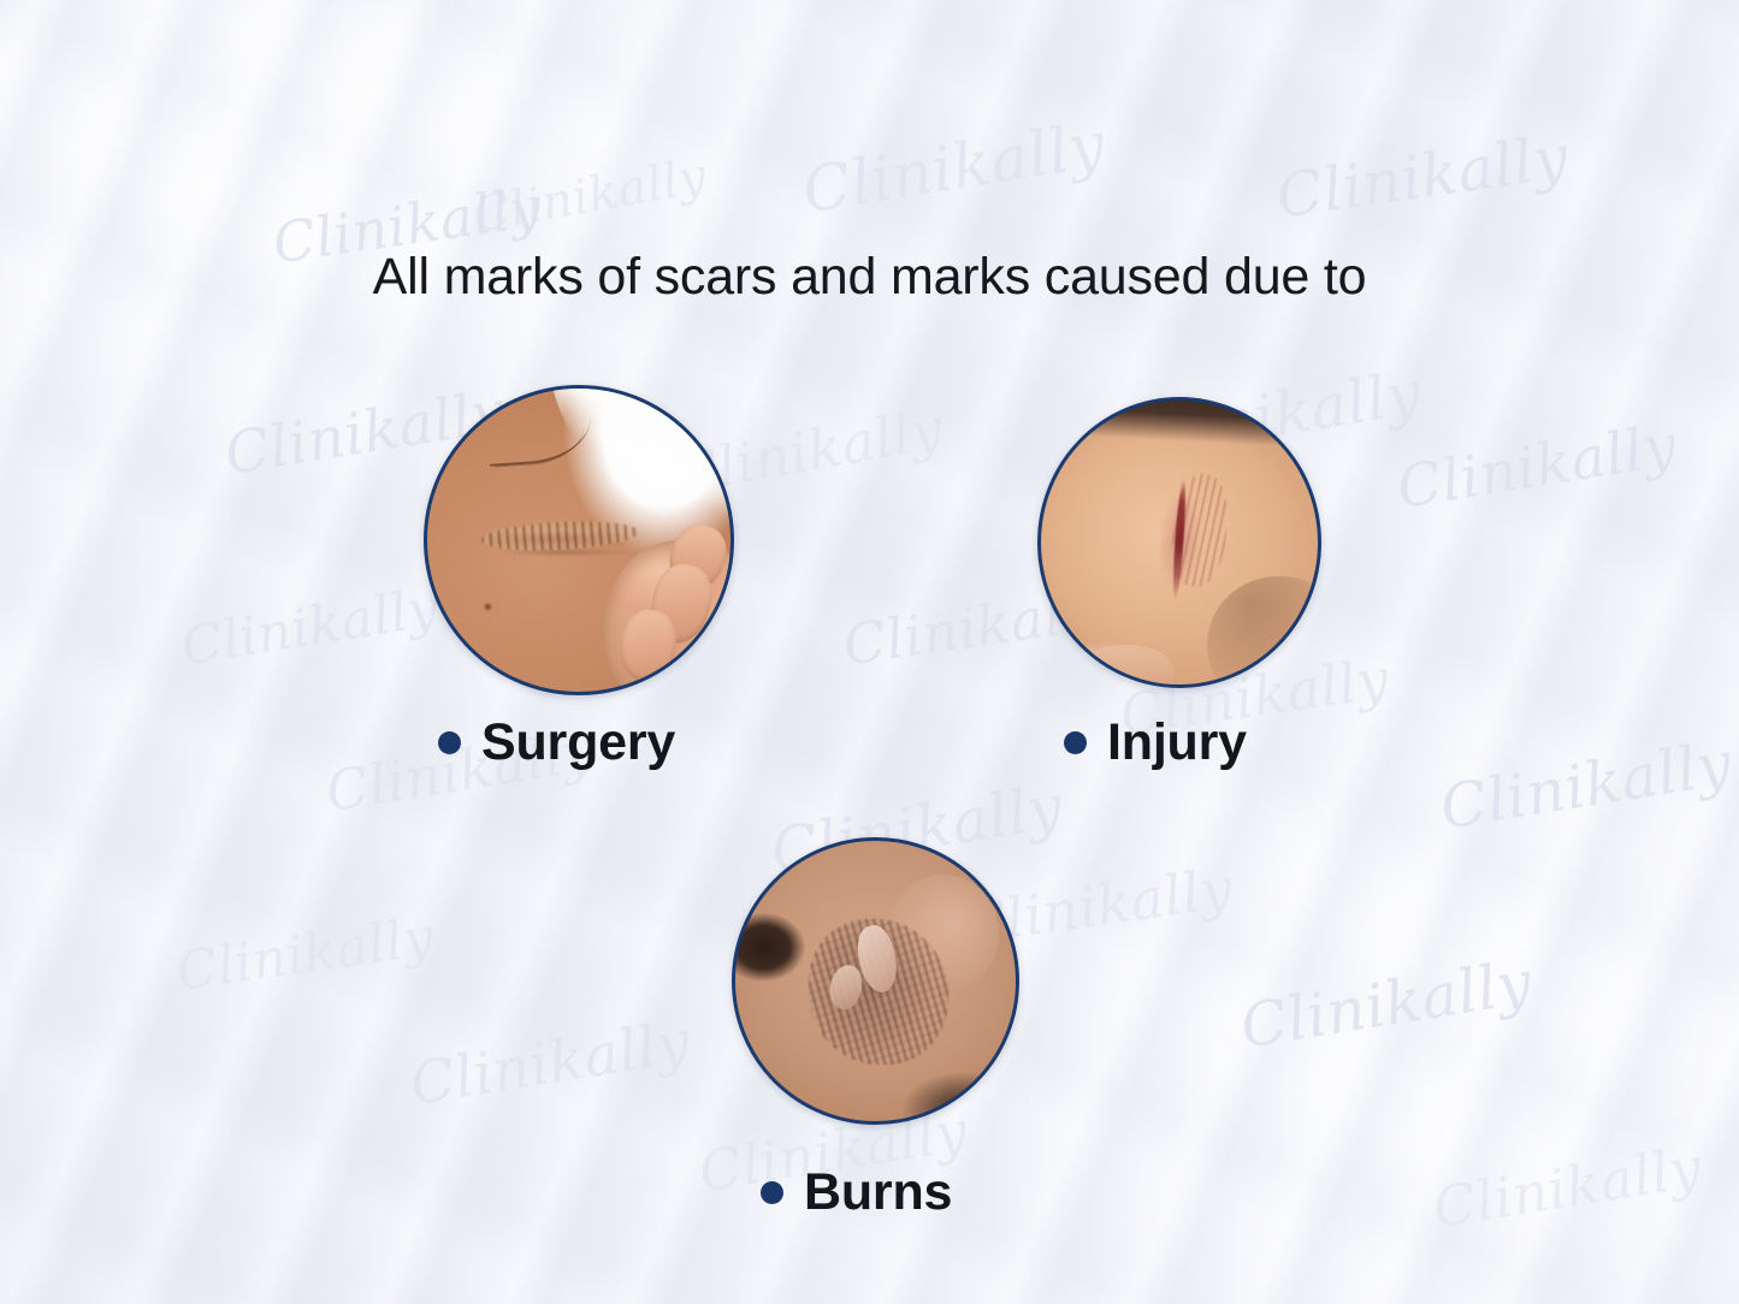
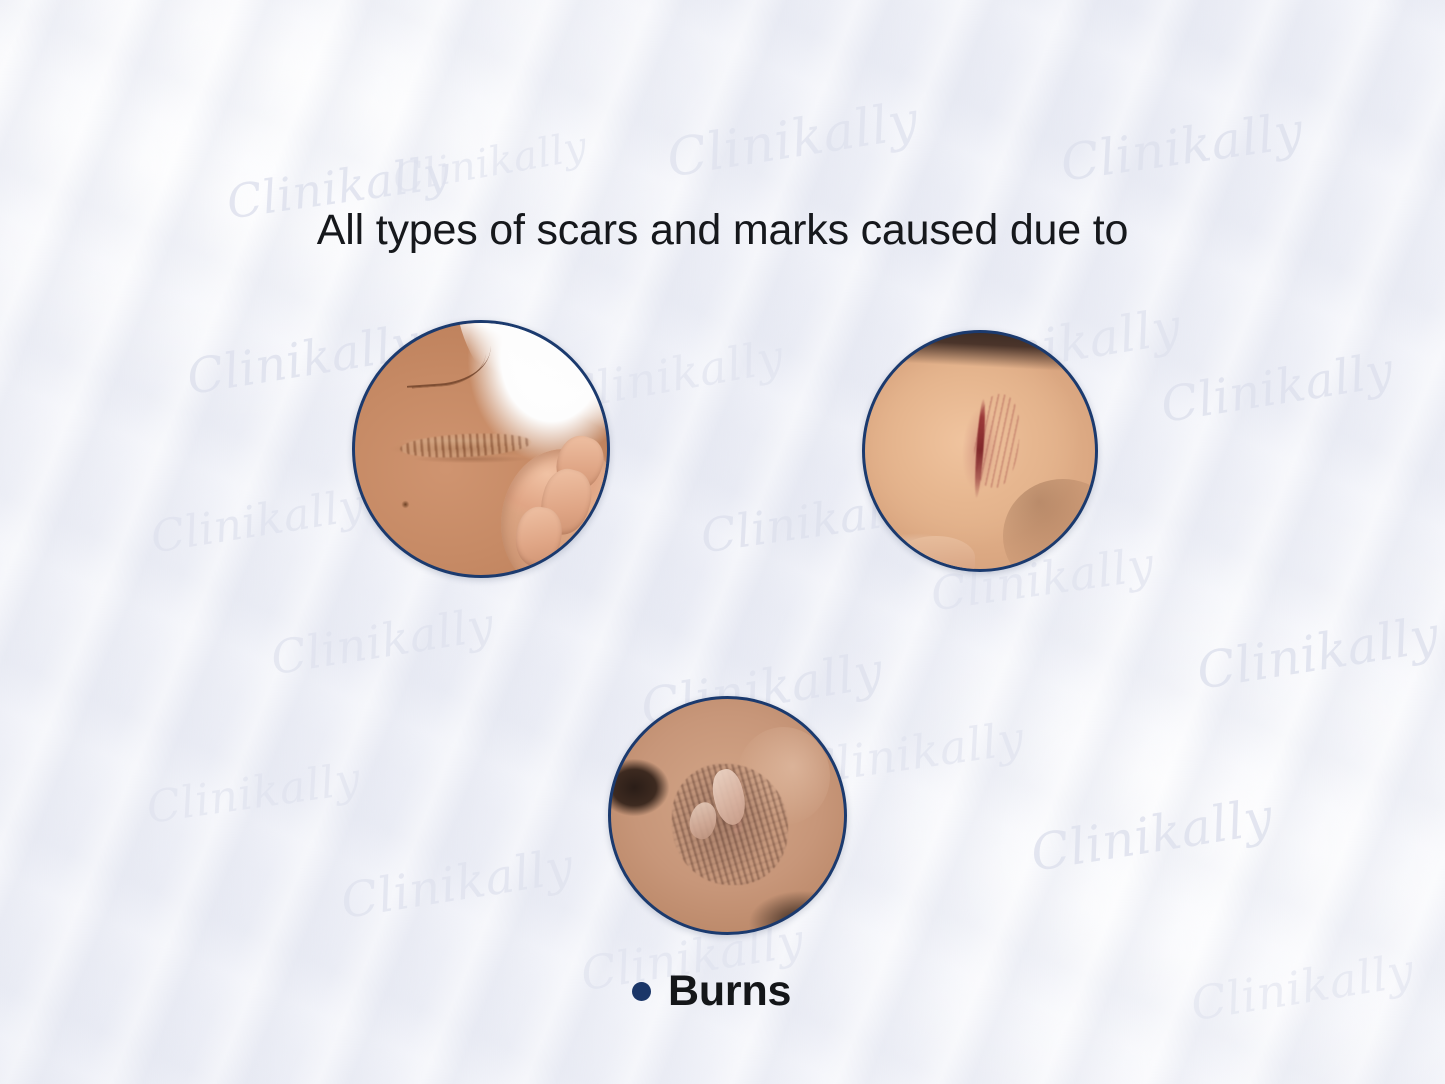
- All marks of scars and marks caused due to
+ All types of scars and marks caused due to
- Surgery
- Injury
  Burns
